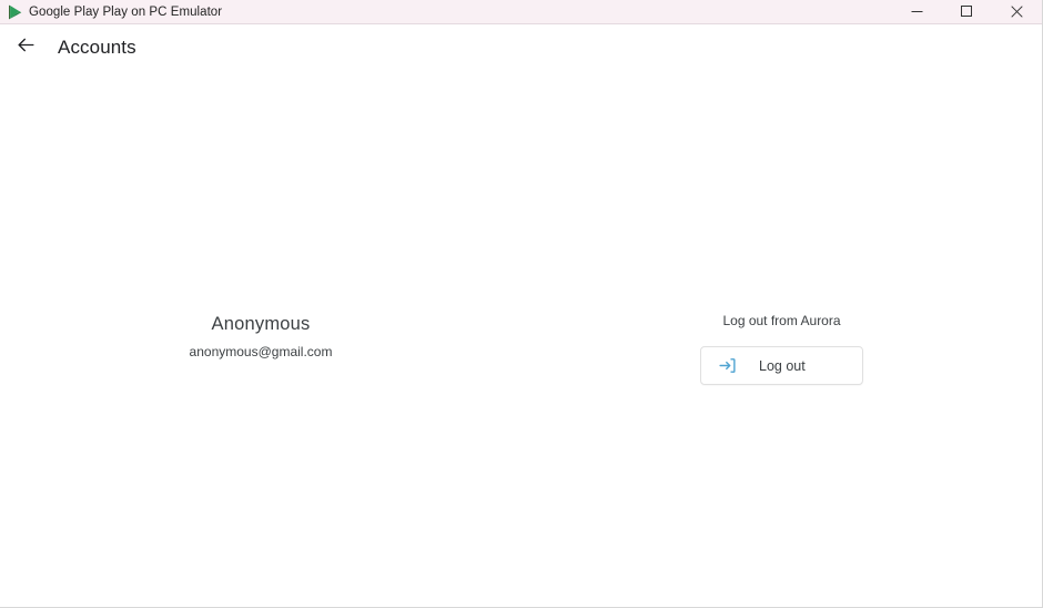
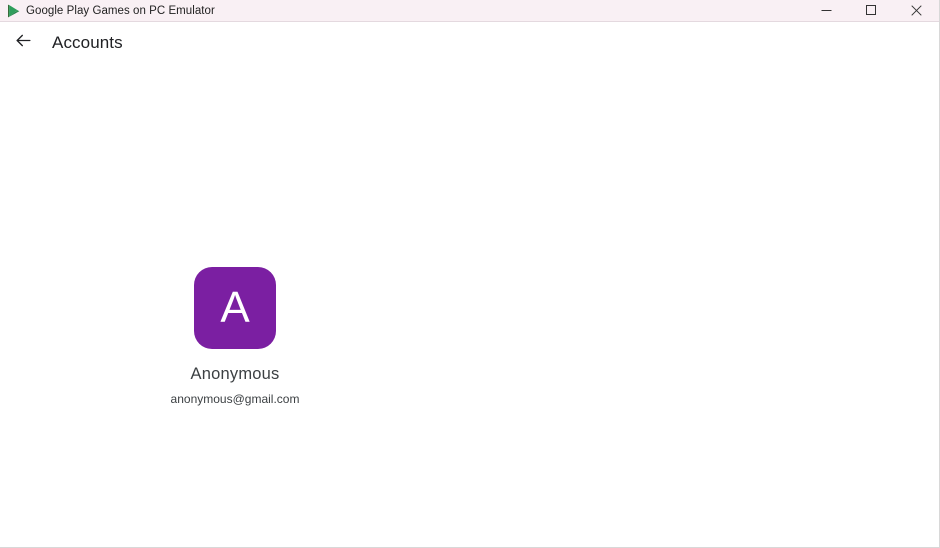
- Google Play Play on PC Emulator
+ Google Play Games on PC Emulator
  Accounts
+ A
  Anonymous
  anonymous@gmail.com
- Log out from Aurora
- Log out
